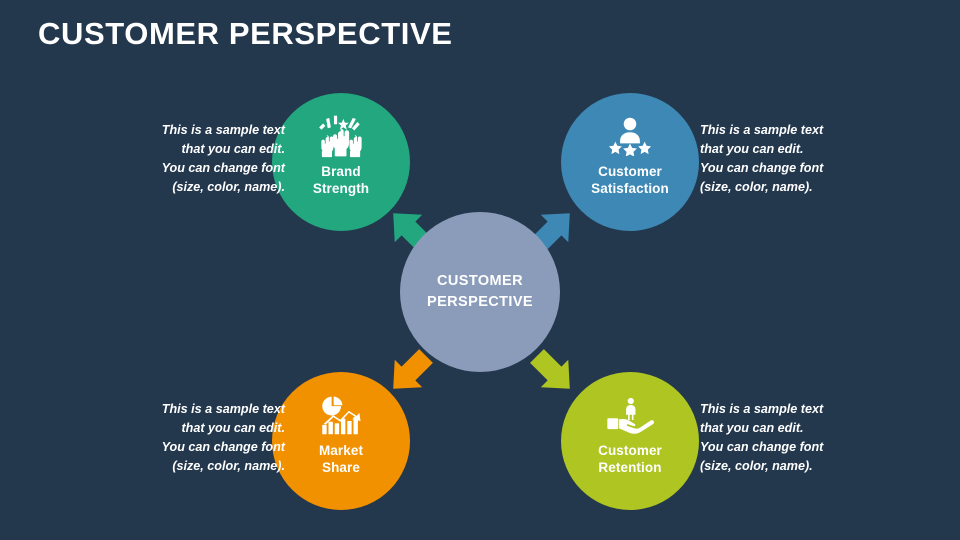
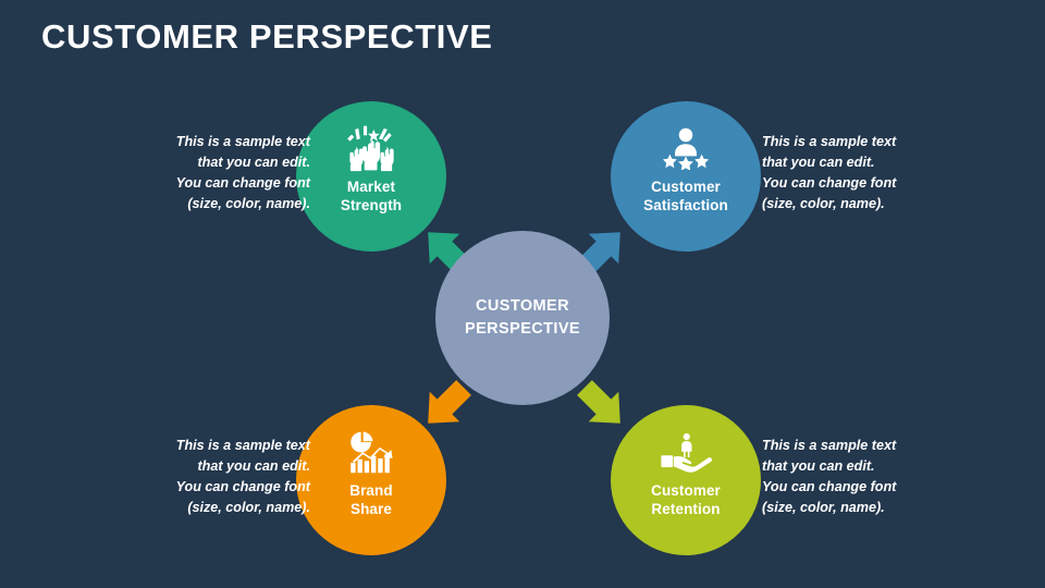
  CUSTOMER PERSPECTIVE
  CUSTOMER
  PERSPECTIVE
- Brand
+ Market
  Strength
  Customer
  Satisfaction
- Market
+ Brand
  Share
  Customer
  Retention
  This is a sample text
  that you can edit.
  You can change font
  (size, color, name).
  This is a sample text
  that you can edit.
  You can change font
  (size, color, name).
  This is a sample text
  that you can edit.
  You can change font
  (size, color, name).
  This is a sample text
  that you can edit.
  You can change font
  (size, color, name).
